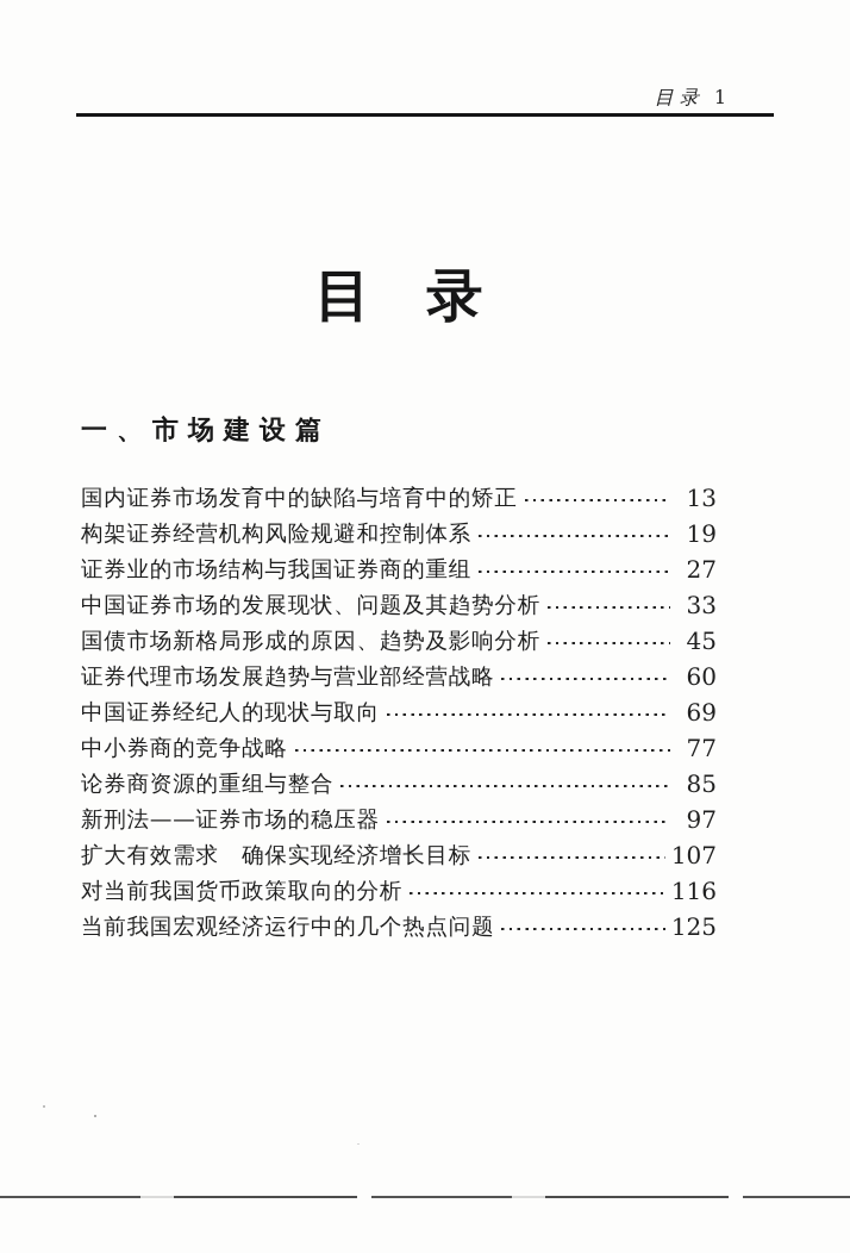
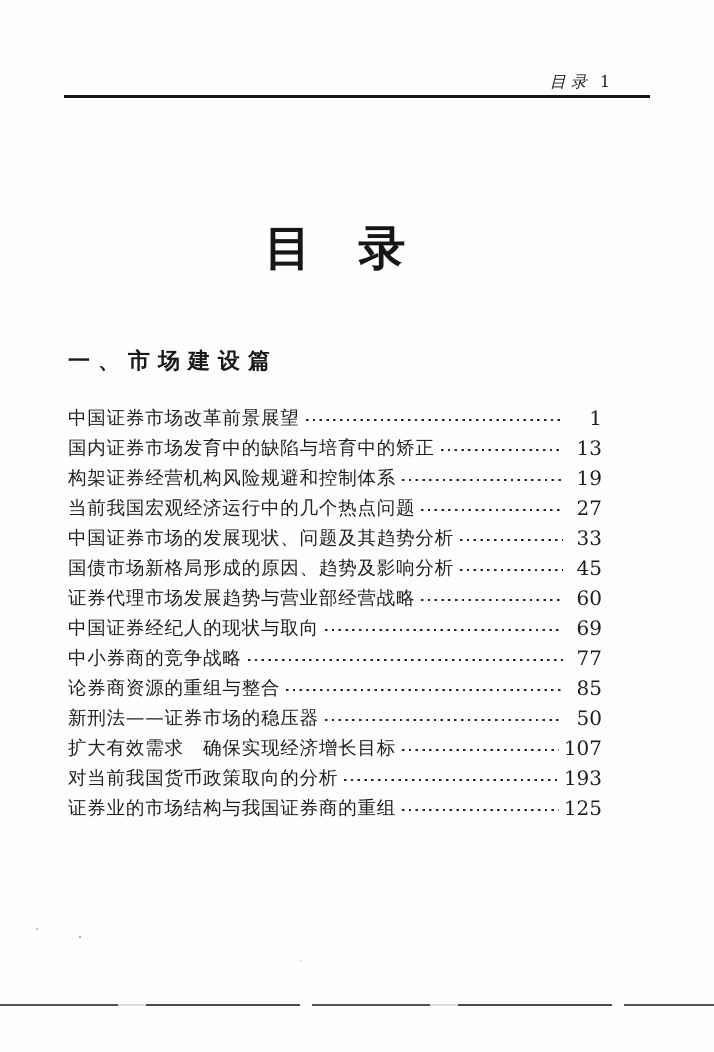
  目录 1
  目 录
  一、市场建设篇
+ 中国证券市场改革前景展望
+ 1
  国内证券市场发育中的缺陷与培育中的矫正
  13
  构架证券经营机构风险规避和控制体系
  19
- 证券业的市场结构与我国证券商的重组
+ 当前我国宏观经济运行中的几个热点问题
  27
  中国证券市场的发展现状、问题及其趋势分析
  33
  国债市场新格局形成的原因、趋势及影响分析
  45
  证券代理市场发展趋势与营业部经营战略
  60
  中国证券经纪人的现状与取向
  69
  中小券商的竞争战略
  77
  论券商资源的重组与整合
  85
  新刑法——证券市场的稳压器
- 97
+ 50
  扩大有效需求 确保实现经济增长目标
  107
  对当前我国货币政策取向的分析
- 116
+ 193
- 当前我国宏观经济运行中的几个热点问题
+ 证券业的市场结构与我国证券商的重组
  125
